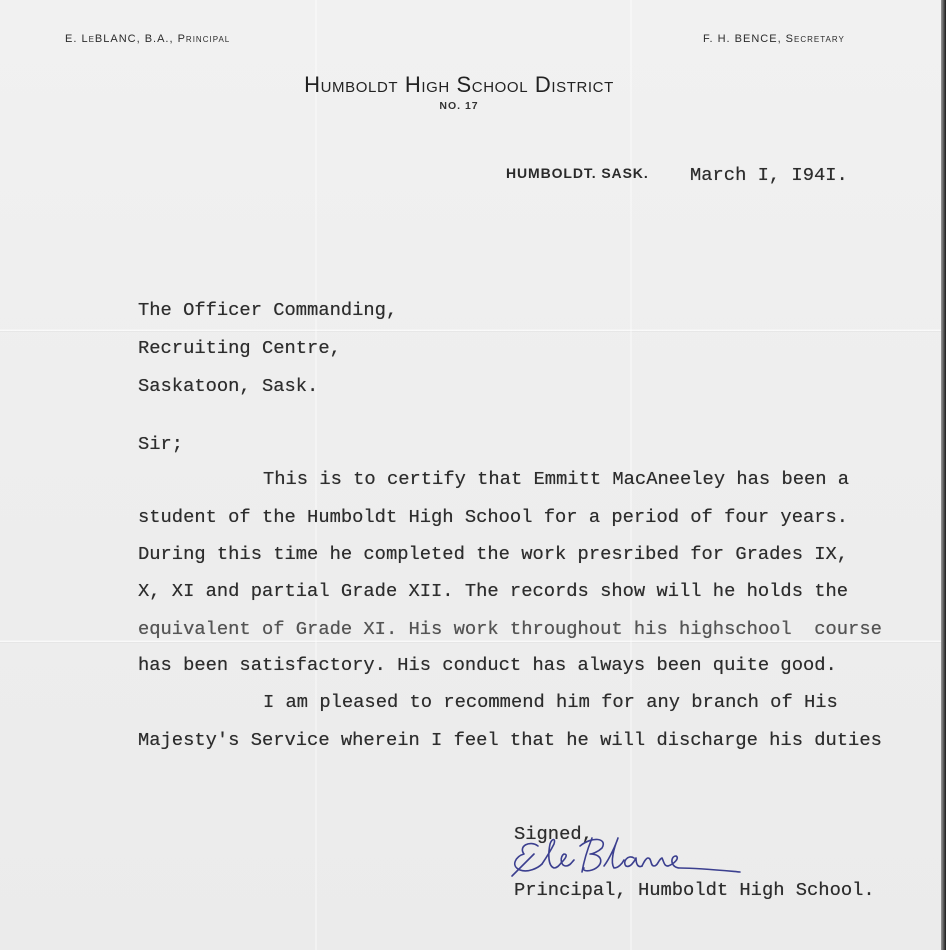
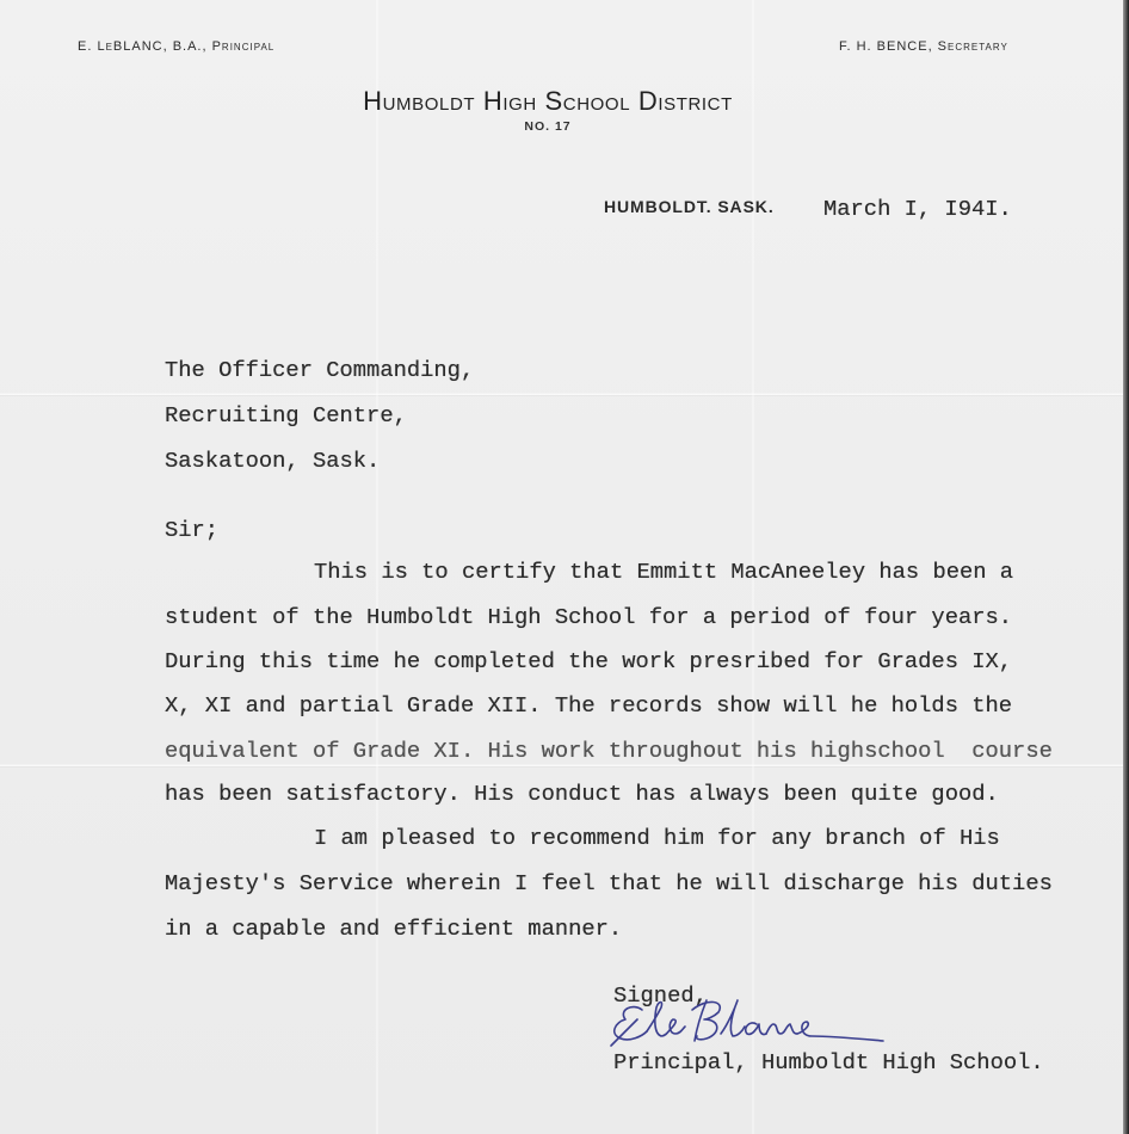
  E. LeBLANC, B.A., Principal
  F. H. BENCE, Secretary
  Humboldt High School District
  NO. 17
  HUMBOLDT. SASK.
  March I, I94I.
  The Officer Commanding,
  Recruiting Centre,
  Saskatoon, Sask.
  Sir;
  This is to certify that Emmitt MacAneeley has been a
  student of the Humboldt High School for a period of four years.
  During this time he completed the work presribed for Grades IX,
  X, XI and partial Grade XII. The records show will he holds the
  equivalent of Grade XI. His work throughout his highschool course
  has been satisfactory. His conduct has always been quite good.
  I am pleased to recommend him for any branch of His
  Majesty's Service wherein I feel that he will discharge his duties
+ in a capable and efficient manner.
  Signed,
  Principal, Humboldt High School.
